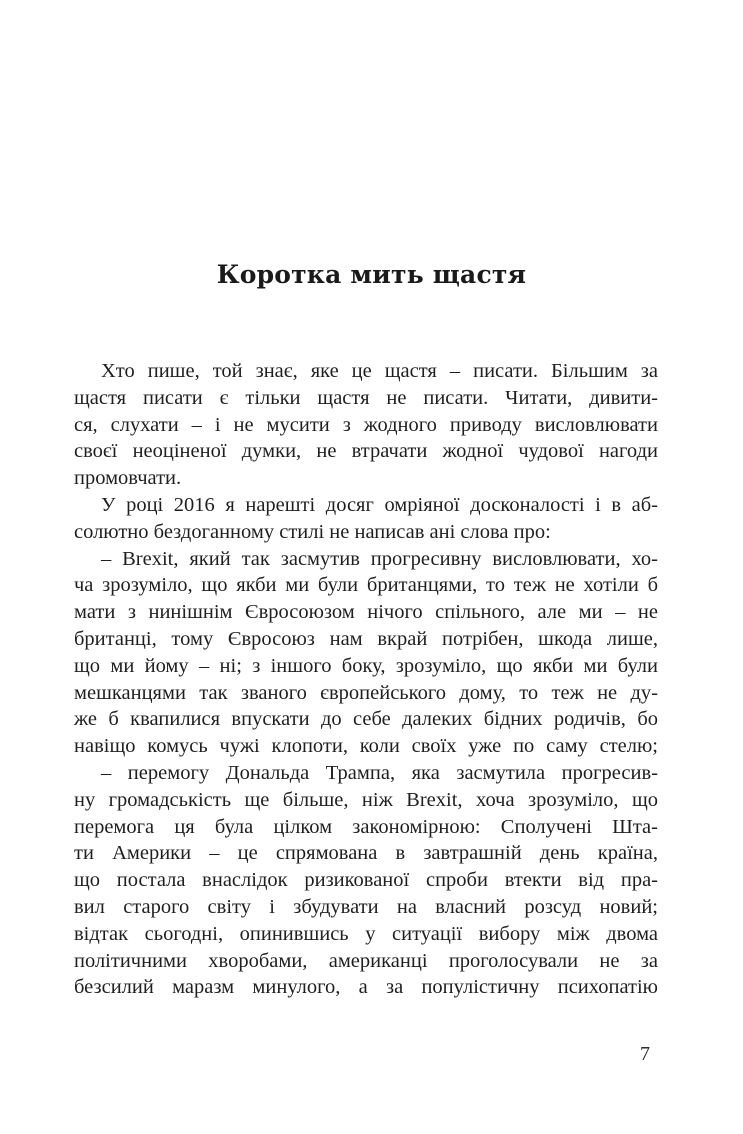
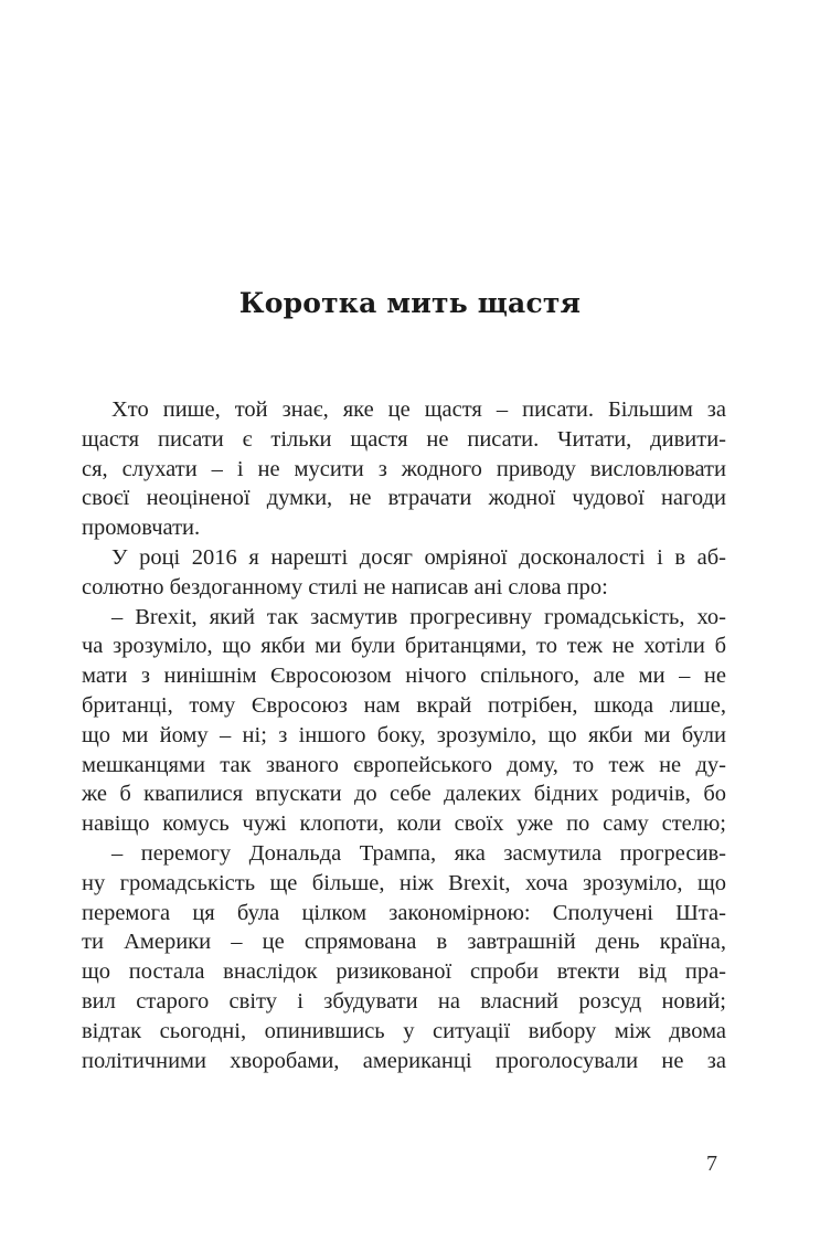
  Коротка мить щастя
  Хто пише, той знає, яке це щастя – писати. Більшим за
  щастя писати є тільки щастя не писати. Читати, дивити-
  ся, слухати – і не мусити з жодного приводу висловлювати
  своєї неоціненої думки, не втрачати жодної чудової нагоди
  промовчати.
  У році 2016 я нарешті досяг омріяної досконалості і в аб-
  солютно бездоганному стилі не написав ані слова про:
- – Brexit, який так засмутив прогресивну висловлювати, хо-
+ – Brexit, який так засмутив прогресивну громадськість, хо-
  ча зрозуміло, що якби ми були британцями, то теж не хотіли б
  мати з нинішнім Євросоюзом нічого спільного, але ми – не
  британці, тому Євросоюз нам вкрай потрібен, шкода лише,
  що ми йому – ні; з іншого боку, зрозуміло, що якби ми були
  мешканцями так званого європейського дому, то теж не ду-
  же б квапилися впускати до себе далеких бідних родичів, бо
  навіщо комусь чужі клопоти, коли своїх уже по саму стелю;
  – перемогу Дональда Трампа, яка засмутила прогресив-
  ну громадськість ще більше, ніж Brexit, хоча зрозуміло, що
  перемога ця була цілком закономірною: Сполучені Шта-
  ти Америки – це спрямована в завтрашній день країна,
  що постала внаслідок ризикованої спроби втекти від пра-
  вил старого світу і збудувати на власний розсуд новий;
  відтак сьогодні, опинившись у ситуації вибору між двома
  політичними хворобами, американці проголосували не за
- безсилий маразм минулого, а за популістичну психопатію
  7
